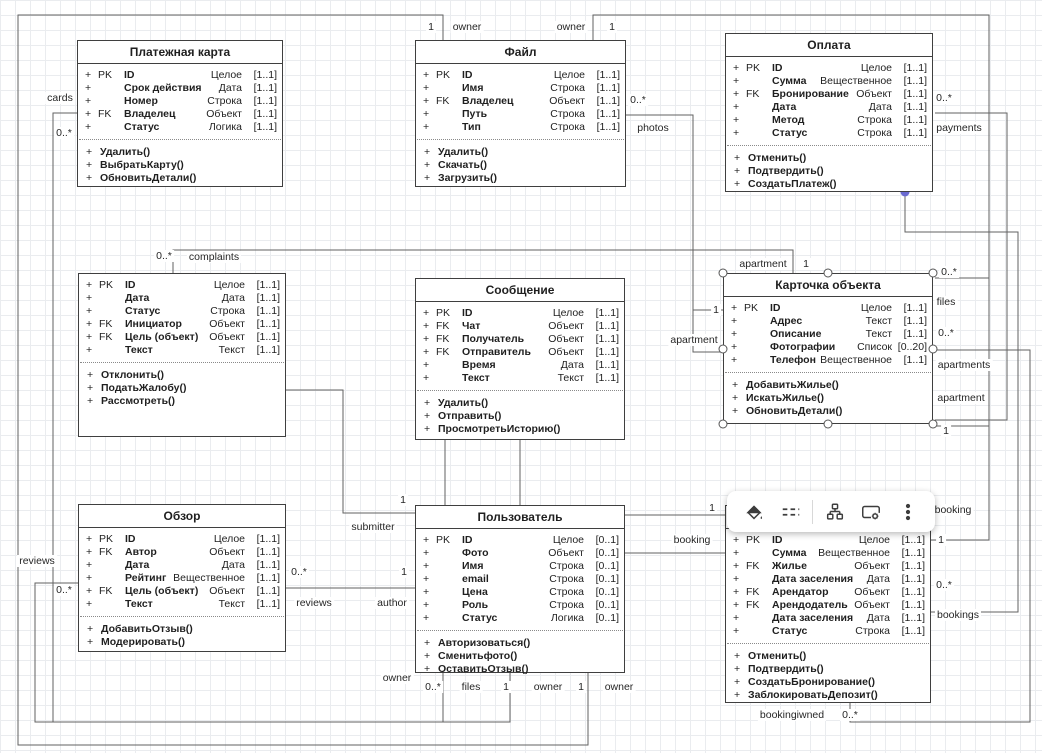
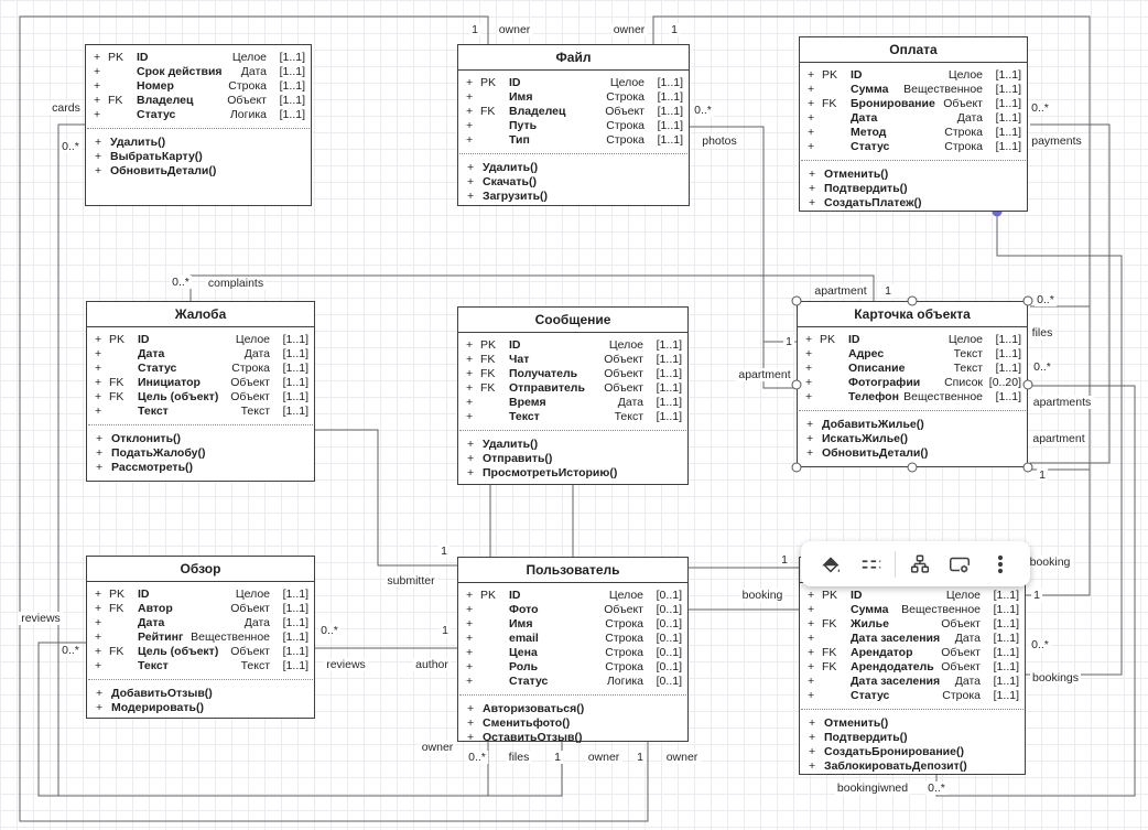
- Платежная карта
  +
  PK
  ID
  Целое
  [1..1]
  +
  Срок действия
  Дата
  [1..1]
  +
  Номер
  Строка
  [1..1]
  +
  FK
  Владелец
  Объект
  [1..1]
  +
  Статус
  Логика
  [1..1]
  +
  Удалить()
  +
  ВыбратьКарту()
  +
  ОбновитьДетали()
  Файл
  +
  PK
  ID
  Целое
  [1..1]
  +
  Имя
  Строка
  [1..1]
  +
  FK
  Владелец
  Объект
  [1..1]
  +
  Путь
  Строка
  [1..1]
  +
  Тип
  Строка
  [1..1]
  +
  Удалить()
  +
  Скачать()
  +
  Загрузить()
  Оплата
  +
  PK
  ID
  Целое
  [1..1]
  +
  Сумма
  Вещественное
  [1..1]
  +
  FK
  Бронирование
  Объект
  [1..1]
  +
  Дата
  Дата
  [1..1]
  +
  Метод
  Строка
  [1..1]
  +
  Статус
  Строка
  [1..1]
  +
  Отменить()
  +
  Подтвердить()
  +
  СоздатьПлатеж()
+ Жалоба
  +
  PK
  ID
  Целое
  [1..1]
  +
  Дата
  Дата
  [1..1]
  +
  Статус
  Строка
  [1..1]
  +
  FK
  Инициатор
  Объект
  [1..1]
  +
  FK
  Цель (объект)
  Объект
  [1..1]
  +
  Текст
  Текст
  [1..1]
  +
  Отклонить()
  +
  ПодатьЖалобу()
  +
  Рассмотреть()
  Сообщение
  +
  PK
  ID
  Целое
  [1..1]
  +
  FK
  Чат
  Объект
  [1..1]
  +
  FK
  Получатель
  Объект
  [1..1]
  +
  FK
  Отправитель
  Объект
  [1..1]
  +
  Время
  Дата
  [1..1]
  +
  Текст
  Текст
  [1..1]
  +
  Удалить()
  +
  Отправить()
  +
  ПросмотретьИсторию()
  Карточка объекта
  +
  PK
  ID
  Целое
  [1..1]
  +
  Адрес
  Текст
  [1..1]
  +
  Описание
  Текст
  [1..1]
  +
  Фотографии
  Список
  [0..20]
  +
  Телефон
  Вещественное
  [1..1]
  +
  ДобавитьЖилье()
  +
  ИскатьЖилье()
  +
  ОбновитьДетали()
  Обзор
  +
  PK
  ID
  Целое
  [1..1]
  +
  FK
  Автор
  Объект
  [1..1]
  +
  Дата
  Дата
  [1..1]
  +
  Рейтинг
  Вещественное
  [1..1]
  +
  FK
  Цель (объект)
  Объект
  [1..1]
  +
  Текст
  Текст
  [1..1]
  +
  ДобавитьОтзыв()
  +
  Модерировать()
  Пользователь
  +
  PK
  ID
  Целое
  [0..1]
  +
  Фото
  Объект
  [0..1]
  +
  Имя
  Строка
  [0..1]
  +
  email
  Строка
  [0..1]
  +
  Цена
  Строка
  [0..1]
  +
  Роль
  Строка
  [0..1]
  +
  Статус
  Логика
  [0..1]
  +
  Авторизоваться()
  +
  Сменитьфото()
  +
  ОставитьОтзыв()
  +
  PK
  ID
  Целое
  [1..1]
  +
  Сумма
  Вещественное
  [1..1]
  +
  FK
  Жилье
  Объект
  [1..1]
  +
  Дата заселения
  Дата
  [1..1]
  +
  FK
  Арендатор
  Объект
  [1..1]
  +
  FK
  Арендодатель
  Объект
  [1..1]
  +
  Дата заселения
  Дата
  [1..1]
  +
  Статус
  Строка
  [1..1]
  +
  Отменить()
  +
  Подтвердить()
  +
  СоздатьБронирование()
  +
  ЗаблокироватьДепозит()
  1
  owner
  owner
  1
  cards
  0..*
  0..*
  photos
  0..*
  payments
  0..*
  complaints
  apartment
  1
  1
  apartment
  0..*
  files
  0..*
  apartments
  apartment
  1
  1
  submitter
  0..*
  1
  reviews
  author
  reviews
  0..*
  1
  booking
  booking
  1
  0..*
  bookings
  owner
  0..*
  files
  1
  owner
  1
  owner
  bookingiwned
  0..*
